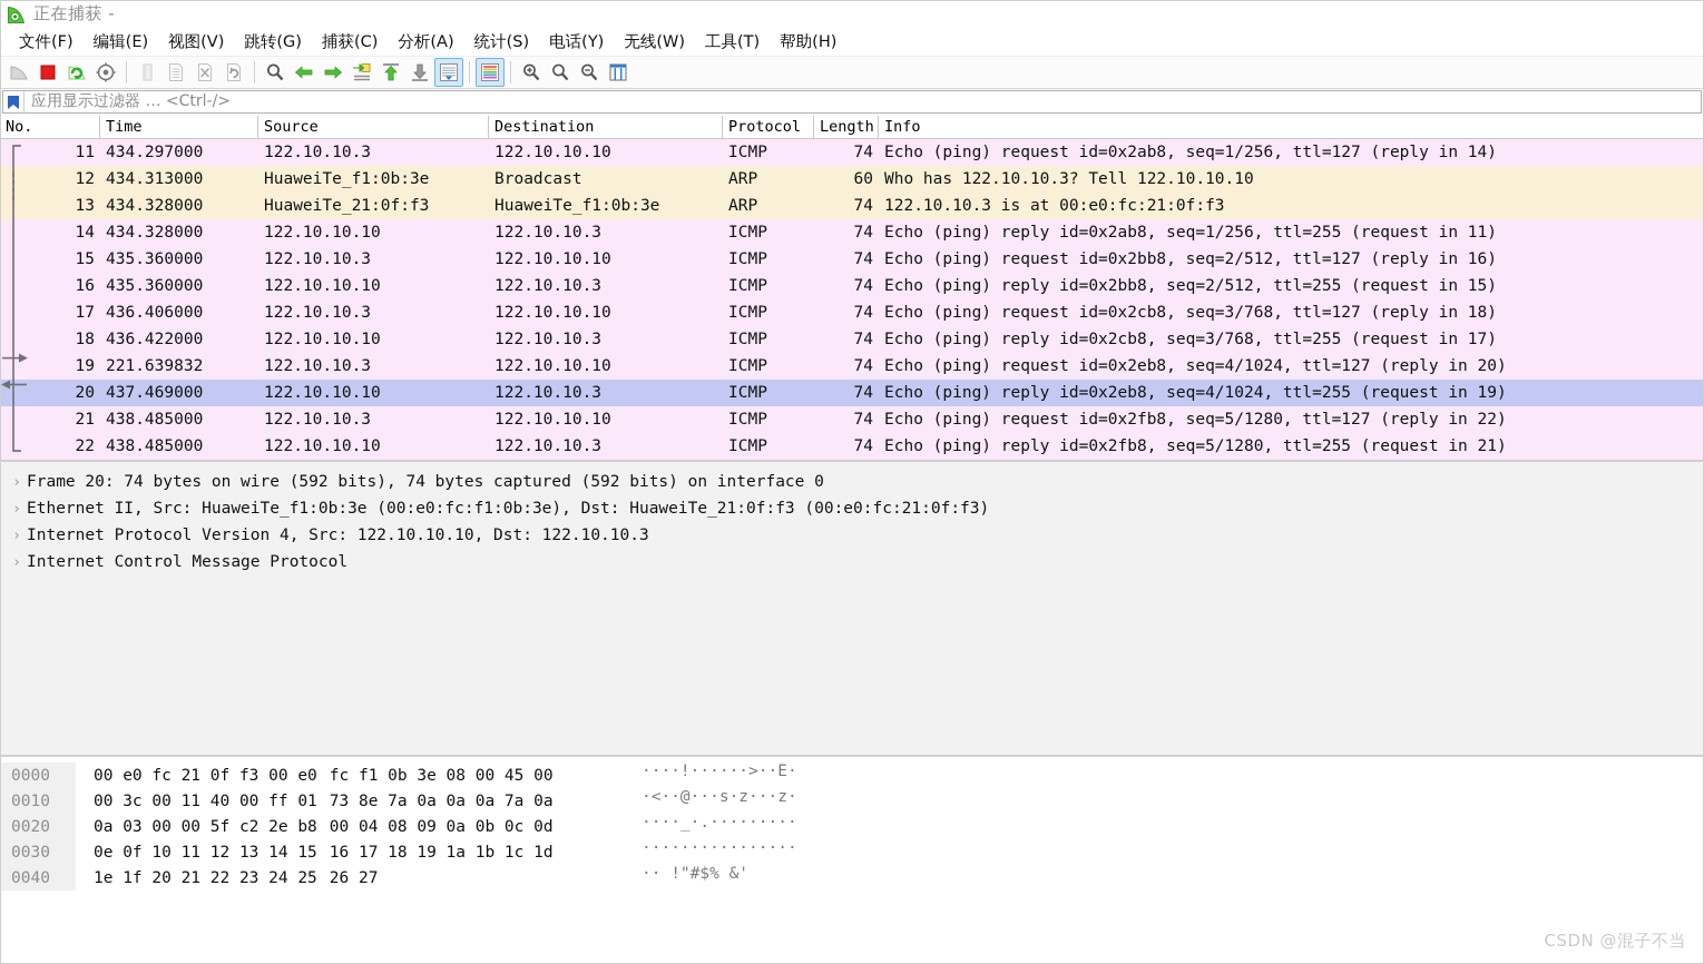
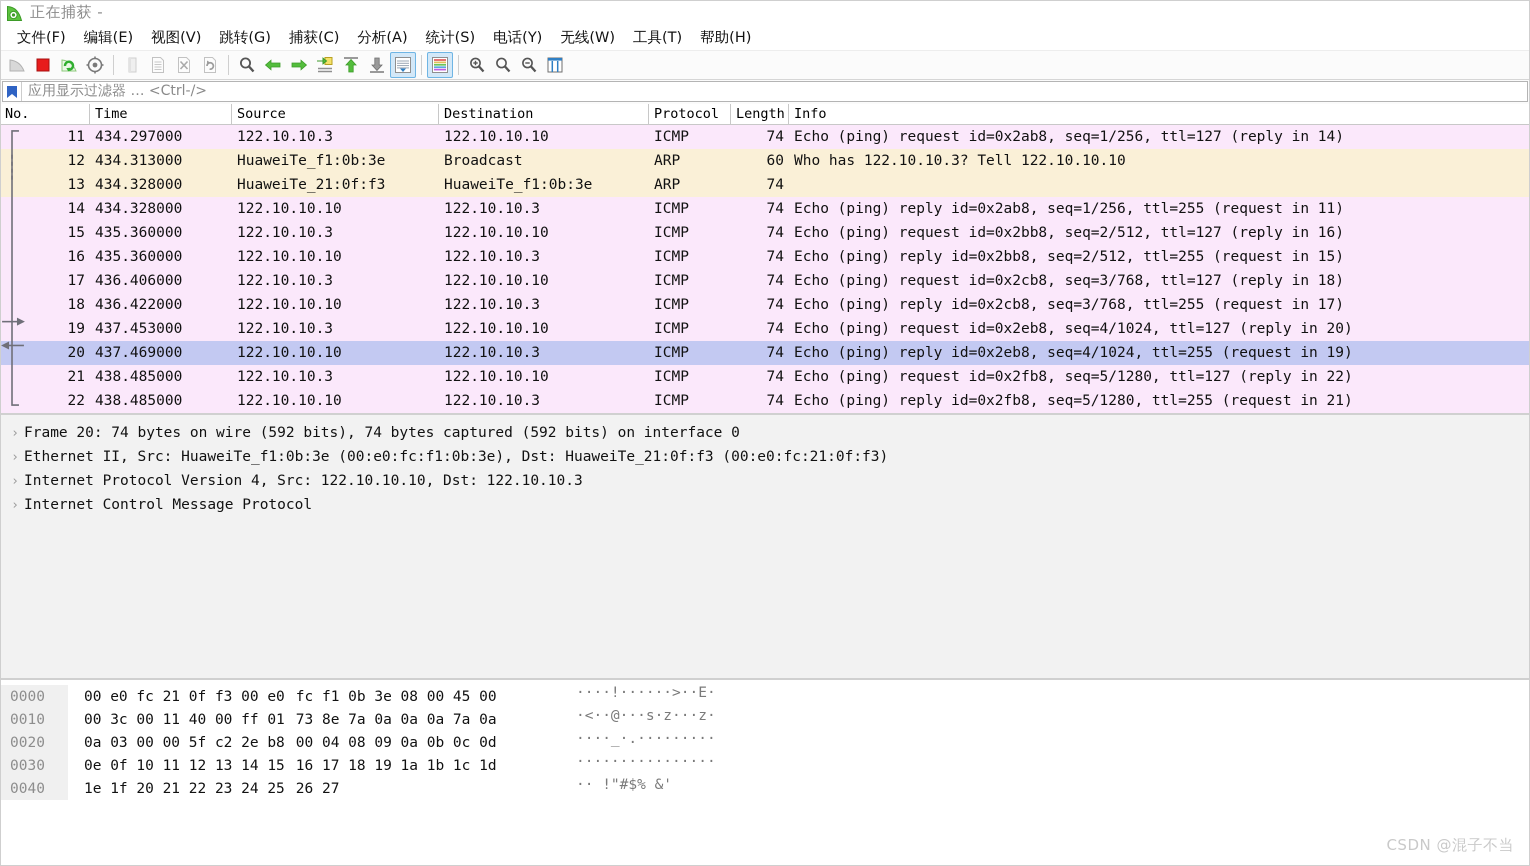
  正在捕获 -
  文件(F)
  编辑(E)
  视图(V)
  跳转(G)
  捕获(C)
  分析(A)
  统计(S)
  电话(Y)
  无线(W)
  工具(T)
  帮助(H)
  应用显示过滤器 … <Ctrl-/>
  No.
  Time
  Source
  Destination
  Protocol
  Length
  Info
  11
  434.297000
  122.10.10.3
  122.10.10.10
  ICMP
  74
  Echo (ping) request id=0x2ab8, seq=1/256, ttl=127 (reply in 14)
  12
  434.313000
  HuaweiTe_f1:0b:3e
  Broadcast
  ARP
  60
  Who has 122.10.10.3? Tell 122.10.10.10
  13
  434.328000
  HuaweiTe_21:0f:f3
  HuaweiTe_f1:0b:3e
  ARP
  74
- 122.10.10.3 is at 00:e0:fc:21:0f:f3
  14
  434.328000
  122.10.10.10
  122.10.10.3
  ICMP
  74
  Echo (ping) reply id=0x2ab8, seq=1/256, ttl=255 (request in 11)
  15
  435.360000
  122.10.10.3
  122.10.10.10
  ICMP
  74
  Echo (ping) request id=0x2bb8, seq=2/512, ttl=127 (reply in 16)
  16
  435.360000
  122.10.10.10
  122.10.10.3
  ICMP
  74
  Echo (ping) reply id=0x2bb8, seq=2/512, ttl=255 (request in 15)
  17
  436.406000
  122.10.10.3
  122.10.10.10
  ICMP
  74
  Echo (ping) request id=0x2cb8, seq=3/768, ttl=127 (reply in 18)
  18
  436.422000
  122.10.10.10
  122.10.10.3
  ICMP
  74
  Echo (ping) reply id=0x2cb8, seq=3/768, ttl=255 (request in 17)
  19
- 221.639832
+ 437.453000
  122.10.10.3
  122.10.10.10
  ICMP
  74
  Echo (ping) request id=0x2eb8, seq=4/1024, ttl=127 (reply in 20)
  20
  437.469000
  122.10.10.10
  122.10.10.3
  ICMP
  74
  Echo (ping) reply id=0x2eb8, seq=4/1024, ttl=255 (request in 19)
  21
  438.485000
  122.10.10.3
  122.10.10.10
  ICMP
  74
  Echo (ping) request id=0x2fb8, seq=5/1280, ttl=127 (reply in 22)
  22
  438.485000
  122.10.10.10
  122.10.10.3
  ICMP
  74
  Echo (ping) reply id=0x2fb8, seq=5/1280, ttl=255 (request in 21)
  ›
  Frame 20: 74 bytes on wire (592 bits), 74 bytes captured (592 bits) on interface 0
  ›
  Ethernet II, Src: HuaweiTe_f1:0b:3e (00:e0:fc:f1:0b:3e), Dst: HuaweiTe_21:0f:f3 (00:e0:fc:21:0f:f3)
  ›
  Internet Protocol Version 4, Src: 122.10.10.10, Dst: 122.10.10.3
  ›
  Internet Control Message Protocol
  0000
  00 e0 fc 21 0f f3 00 e0 fc f1 0b 3e 08 00 45 00
  0010
  00 3c 00 11 40 00 ff 01 73 8e 7a 0a 0a 0a 7a 0a
  0020
  0a 03 00 00 5f c2 2e b8 00 04 08 09 0a 0b 0c 0d
  0030
  0e 0f 10 11 12 13 14 15 16 17 18 19 1a 1b 1c 1d
  0040
  1e 1f 20 21 22 23 24 25 26 27
  CSDN @混子不当
  ····!······>··E·
  ·<··@···s·z···z·
  ····_·.·········
  ················
  ·· !"#$% &'
